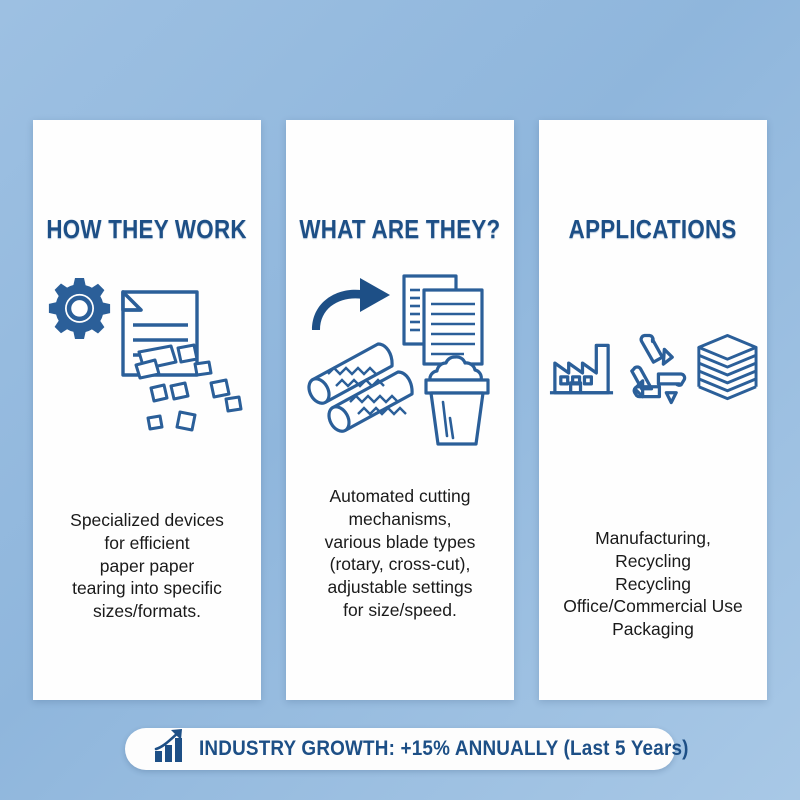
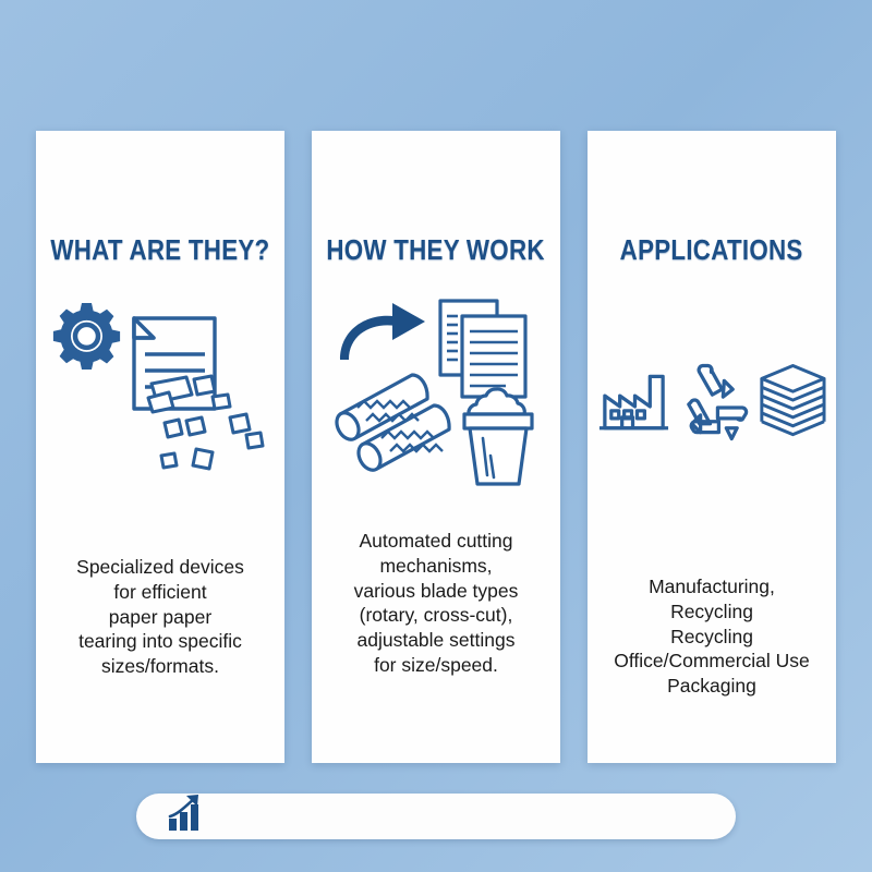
- HOW THEY WORK
+ WHAT ARE THEY?
  Specialized devices
  for efficient
  paper paper
  tearing into specific
  sizes/formats.
- WHAT ARE THEY?
+ HOW THEY WORK
  Automated cutting
  mechanisms,
  various blade types
  (rotary, cross-cut),
  adjustable settings
  for size/speed.
  APPLICATIONS
  Manufacturing,
  Recycling
  Recycling
  Office/Commercial Use
  Packaging
- INDUSTRY GROWTH: +15% ANNUALLY (Last 5 Years)
